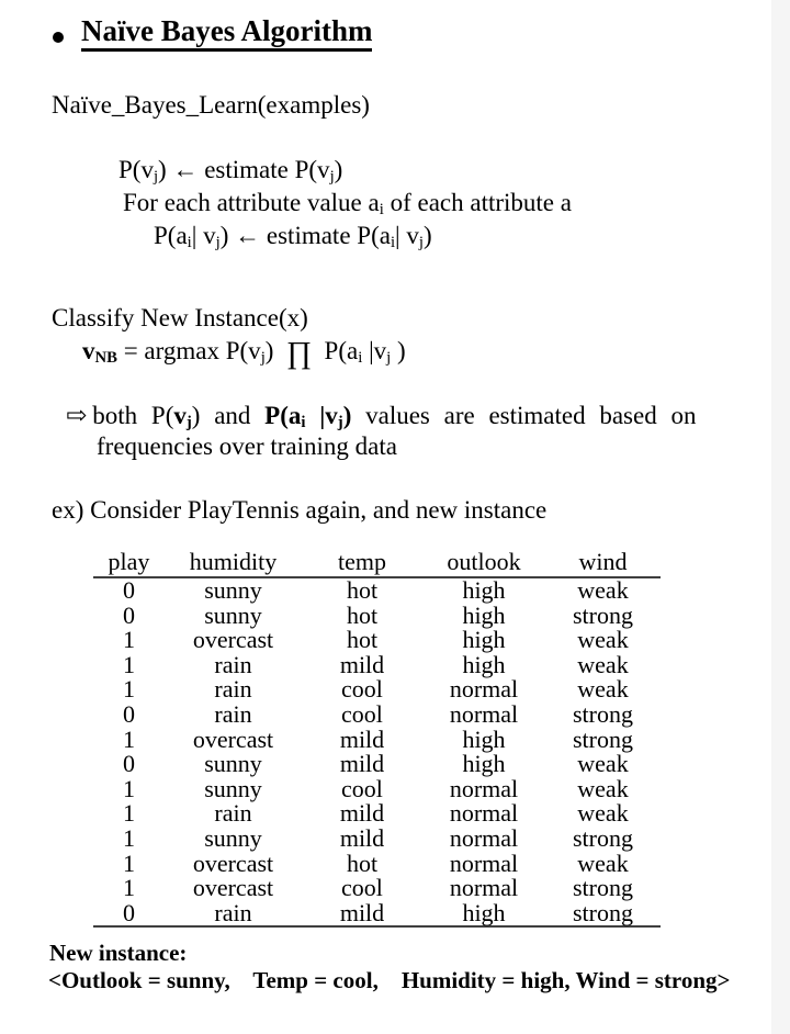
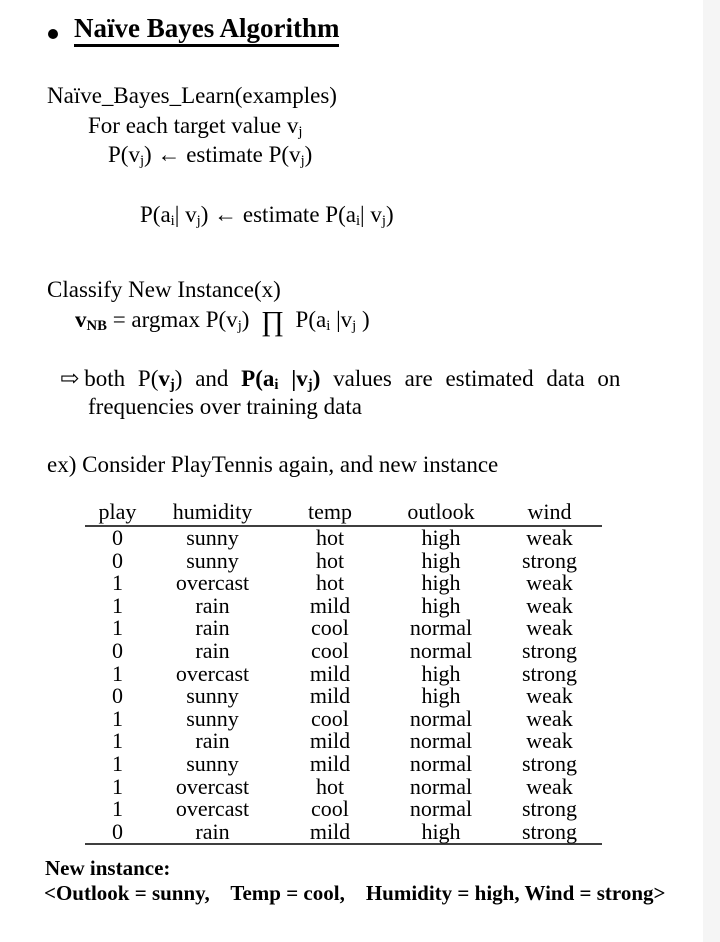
  Naïve Bayes Algorithm
  Naïve_Bayes_Learn(examples)
+ For each target value vj
  P(vj) ← estimate P(vj)
- For each attribute value ai of each attribute a
  P(ai| vj) ← estimate P(ai| vj)
  Classify New Instance(x)
  vNB = argmax P(vj) ∏ P(ai |vj )
- ⇨ both P(vj) and P(ai |vj) values are estimated based on
+ ⇨ both P(vj) and P(ai |vj) values are estimated data on
  frequencies over training data
  ex) Consider PlayTennis again, and new instance
  play
  humidity
  temp
  outlook
  wind
  0
  sunny
  hot
  high
  weak
  0
  sunny
  hot
  high
  strong
  1
  overcast
  hot
  high
  weak
  1
  rain
  mild
  high
  weak
  1
  rain
  cool
  normal
  weak
  0
  rain
  cool
  normal
  strong
  1
  overcast
  mild
  high
  strong
  0
  sunny
  mild
  high
  weak
  1
  sunny
  cool
  normal
  weak
  1
  rain
  mild
  normal
  weak
  1
  sunny
  mild
  normal
  strong
  1
  overcast
  hot
  normal
  weak
  1
  overcast
  cool
  normal
  strong
  0
  rain
  mild
  high
  strong
  New instance:
  <Outlook = sunny, Temp = cool, Humidity = high, Wind = strong>
